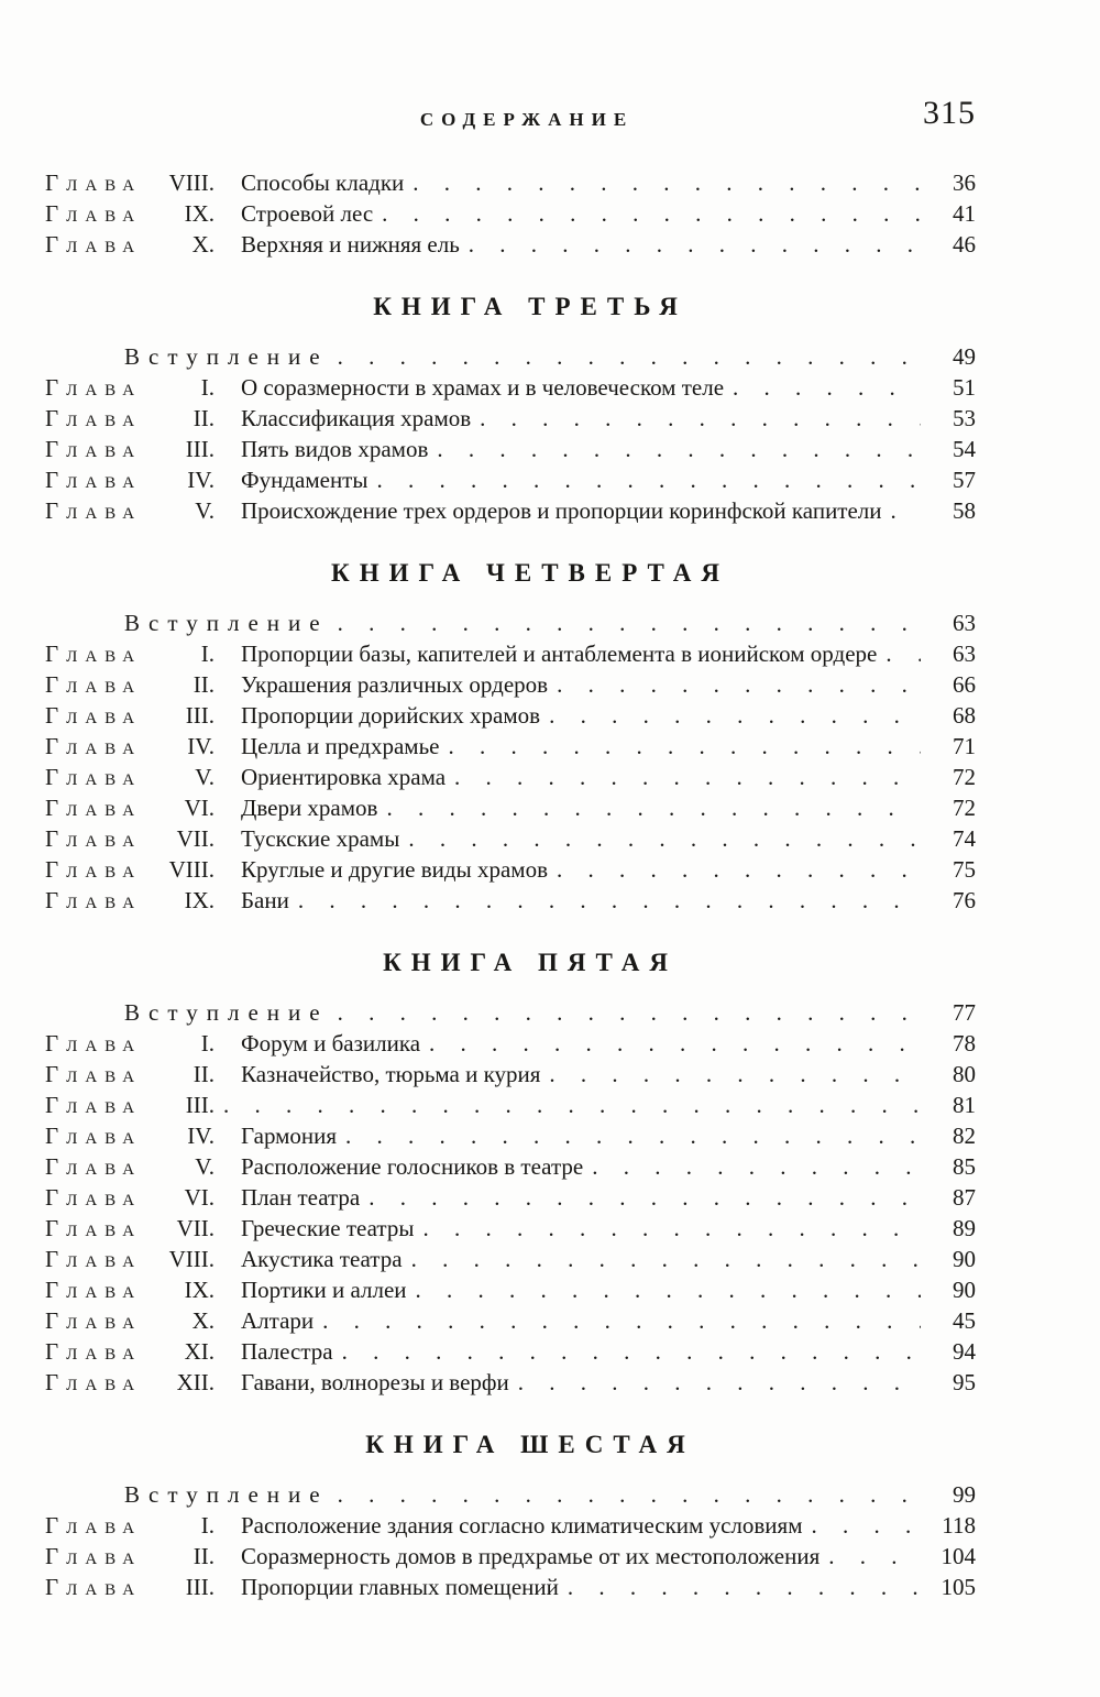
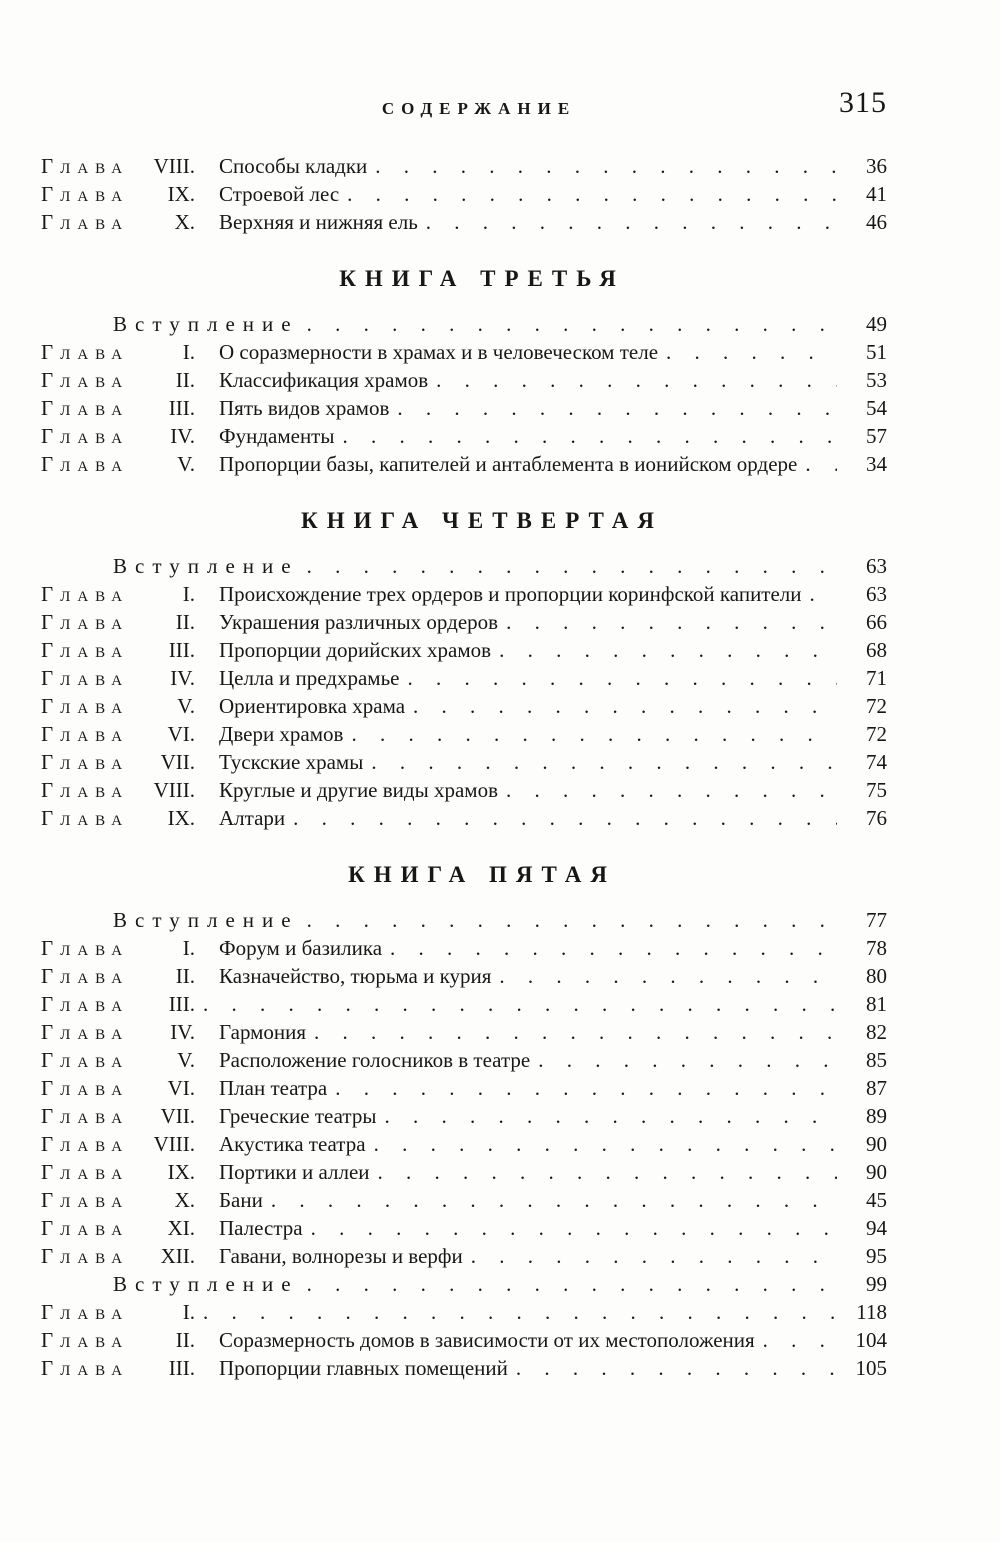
  СОДЕРЖАНИЕ
  315
  Глава
  VIII.
  Способы кладки
  36
  Глава
  IX.
  Строевой лес
  41
  Глава
  X.
  Верхняя и нижняя ель
  46
  КНИГА ТРЕТЬЯ
  Вступление
  49
  Глава
  I.
  О соразмерности в храмах и в человеческом теле
  51
  Глава
  II.
  Классификация храмов
  53
  Глава
  III.
  Пять видов храмов
  54
  Глава
  IV.
  Фундаменты
  57
  Глава
  V.
- Происхождение трех ордеров и пропорции коринфской капители
+ Пропорции базы, капителей и антаблемента в ионийском ордере
- 58
+ 34
  КНИГА ЧЕТВЕРТАЯ
  Вступление
  63
  Глава
  I.
- Пропорции базы, капителей и антаблемента в ионийском ордере
+ Происхождение трех ордеров и пропорции коринфской капители
  63
  Глава
  II.
  Украшения различных ордеров
  66
  Глава
  III.
  Пропорции дорийских храмов
  68
  Глава
  IV.
  Целла и предхрамье
  71
  Глава
  V.
  Ориентировка храма
  72
  Глава
  VI.
  Двери храмов
  72
  Глава
  VII.
  Тускские храмы
  74
  Глава
  VIII.
  Круглые и другие виды храмов
  75
  Глава
  IX.
- Бани
+ Алтари
  76
  КНИГА ПЯТАЯ
  Вступление
  77
  Глава
  I.
  Форум и базилика
  78
  Глава
  II.
  Казначейство, тюрьма и курия
  80
  Глава
  III.
  81
  Глава
  IV.
  Гармония
  82
  Глава
  V.
  Расположение голосников в театре
  85
  Глава
  VI.
  План театра
  87
  Глава
  VII.
  Греческие театры
  89
  Глава
  VIII.
  Акустика театра
  90
  Глава
  IX.
  Портики и аллеи
  90
  Глава
  X.
- Алтари
+ Бани
  45
  Глава
  XI.
  Палестра
  94
  Глава
  XII.
  Гавани, волнорезы и верфи
  95
- КНИГА ШЕСТАЯ
  Вступление
  99
  Глава
  I.
- Расположение здания согласно климатическим условиям
  118
  Глава
  II.
- Соразмерность домов в предхрамье от их местоположения
+ Соразмерность домов в зависимости от их местоположения
  104
  Глава
  III.
  Пропорции главных помещений
  105
